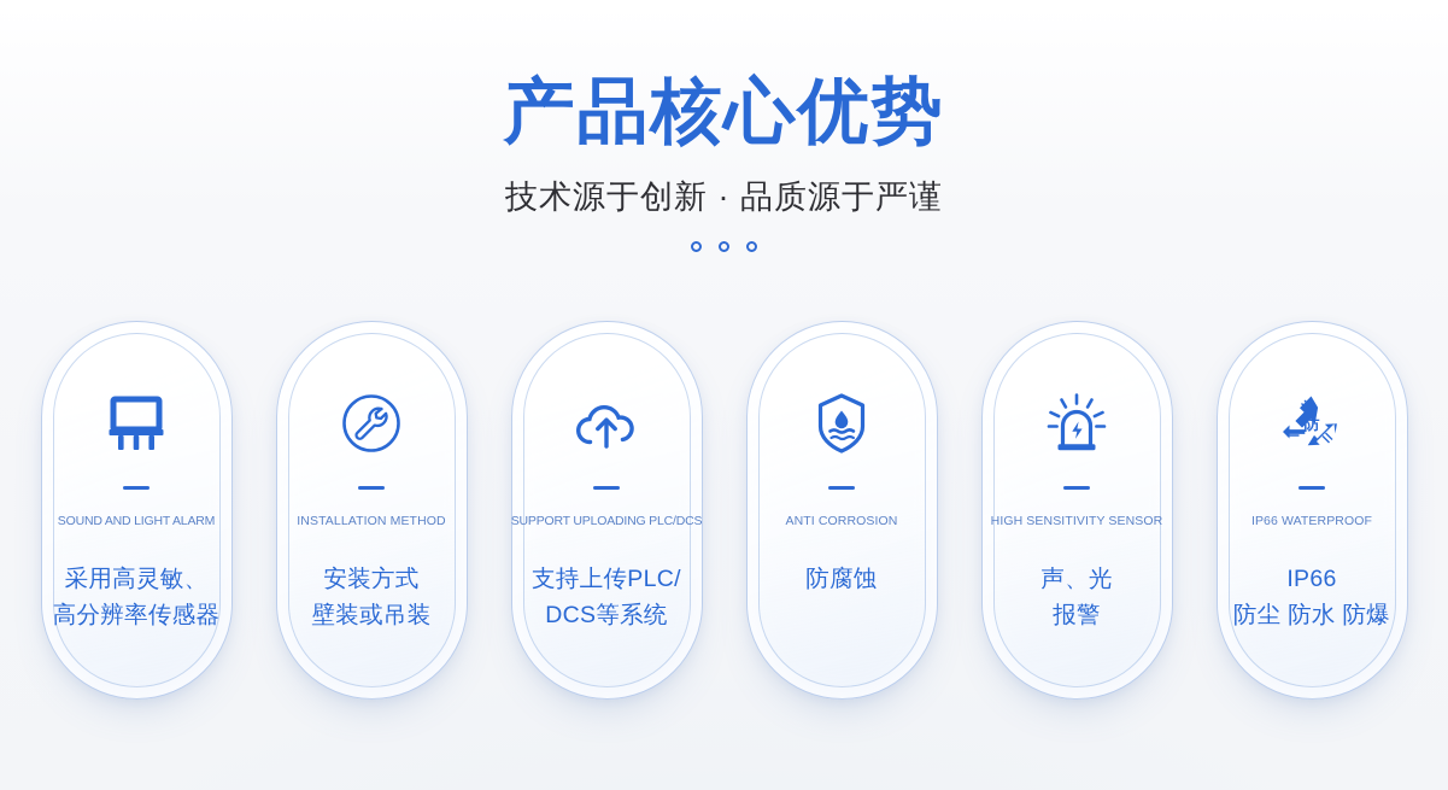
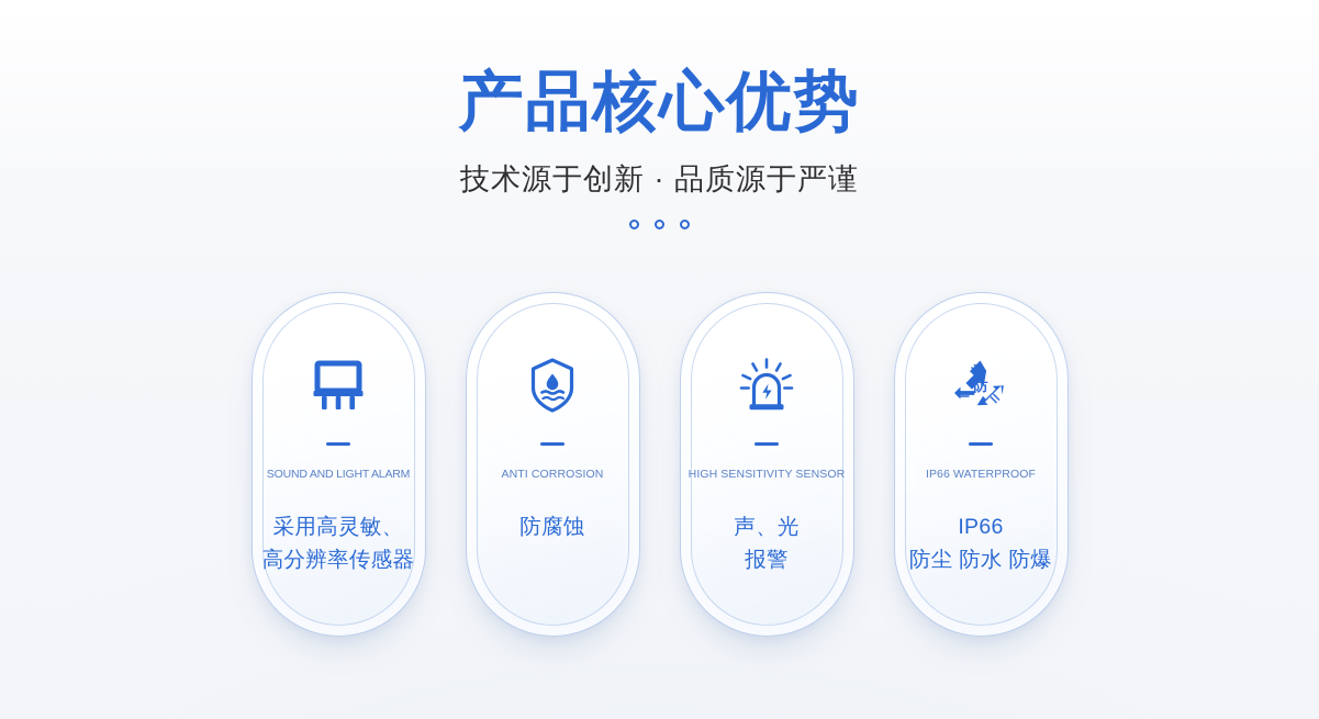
  产品核心优势
  技术源于创新 · 品质源于严谨
  SOUND AND LIGHT ALARM
  采用高灵敏、
  高分辨率传感器
- INSTALLATION METHOD
- 安装方式
- 壁装或吊装
- SUPPORT UPLOADING PLC/DCS
- 支持上传PLC/
- DCS等系统
  ANTI CORROSION
  防腐蚀
  HIGH SENSITIVITY SENSOR
  声、光
  报警
  防
  IP66 WATERPROOF
  IP66
  防尘 防水 防爆
